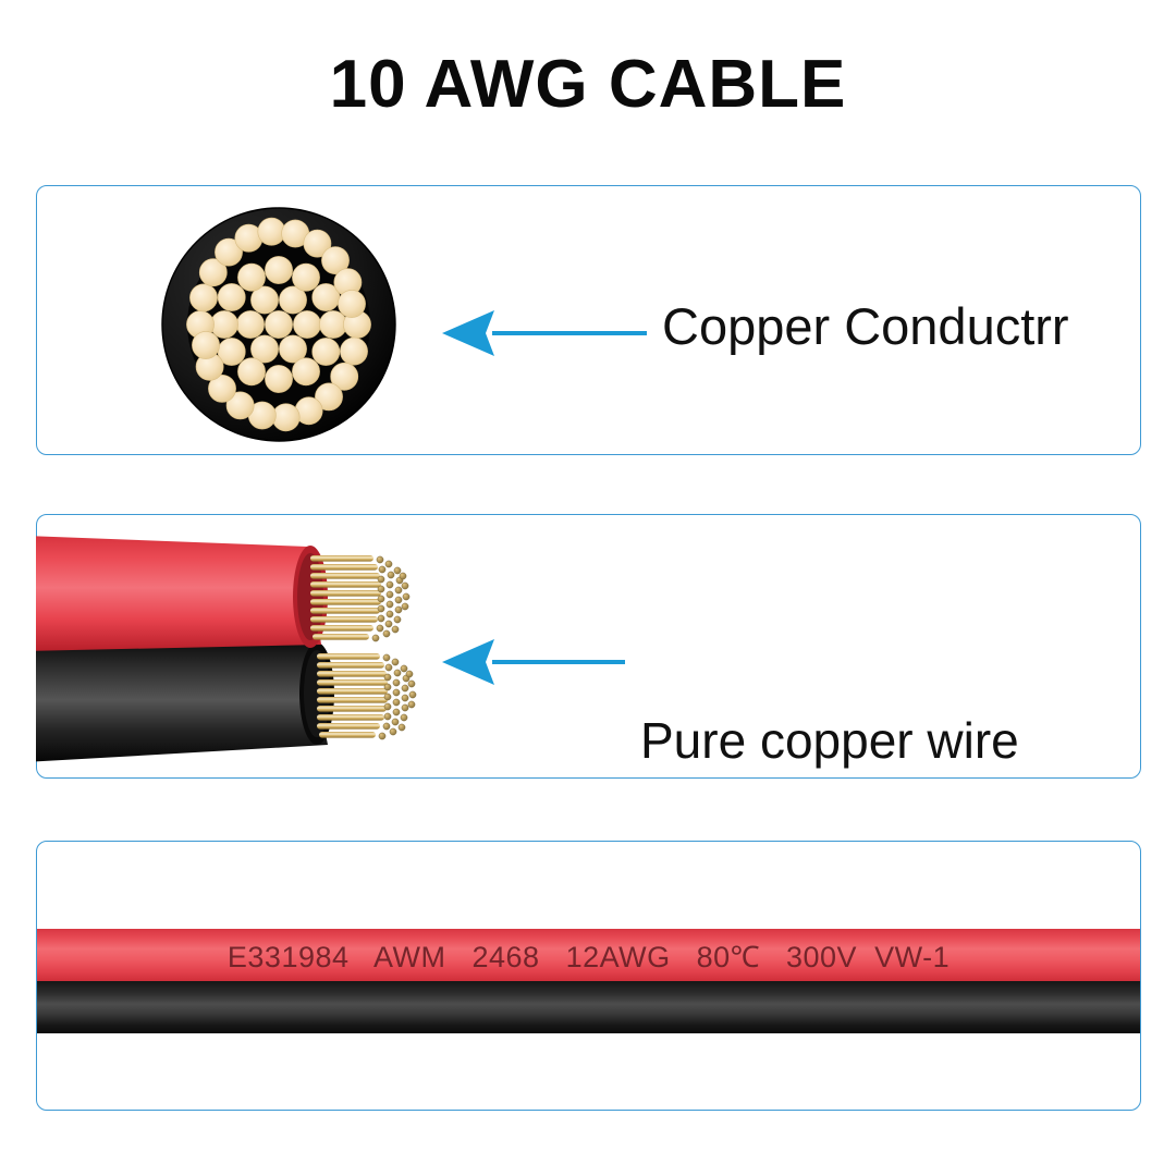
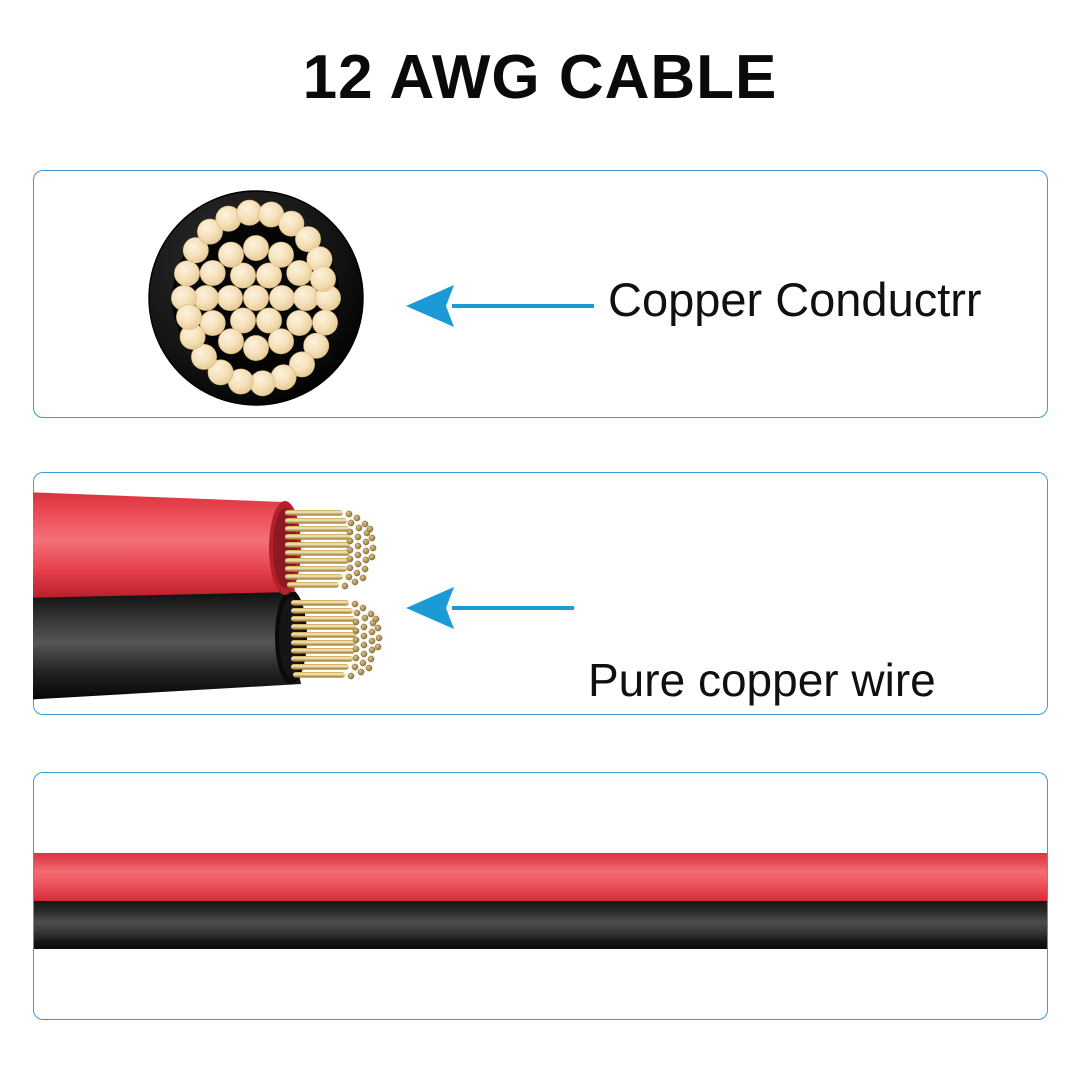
- 10 AWG CABLE
+ 12 AWG CABLE
  Copper Conductrr
  Pure copper wire
- E331984 AWM 2468 12AWG 80℃ 300V VW-1
